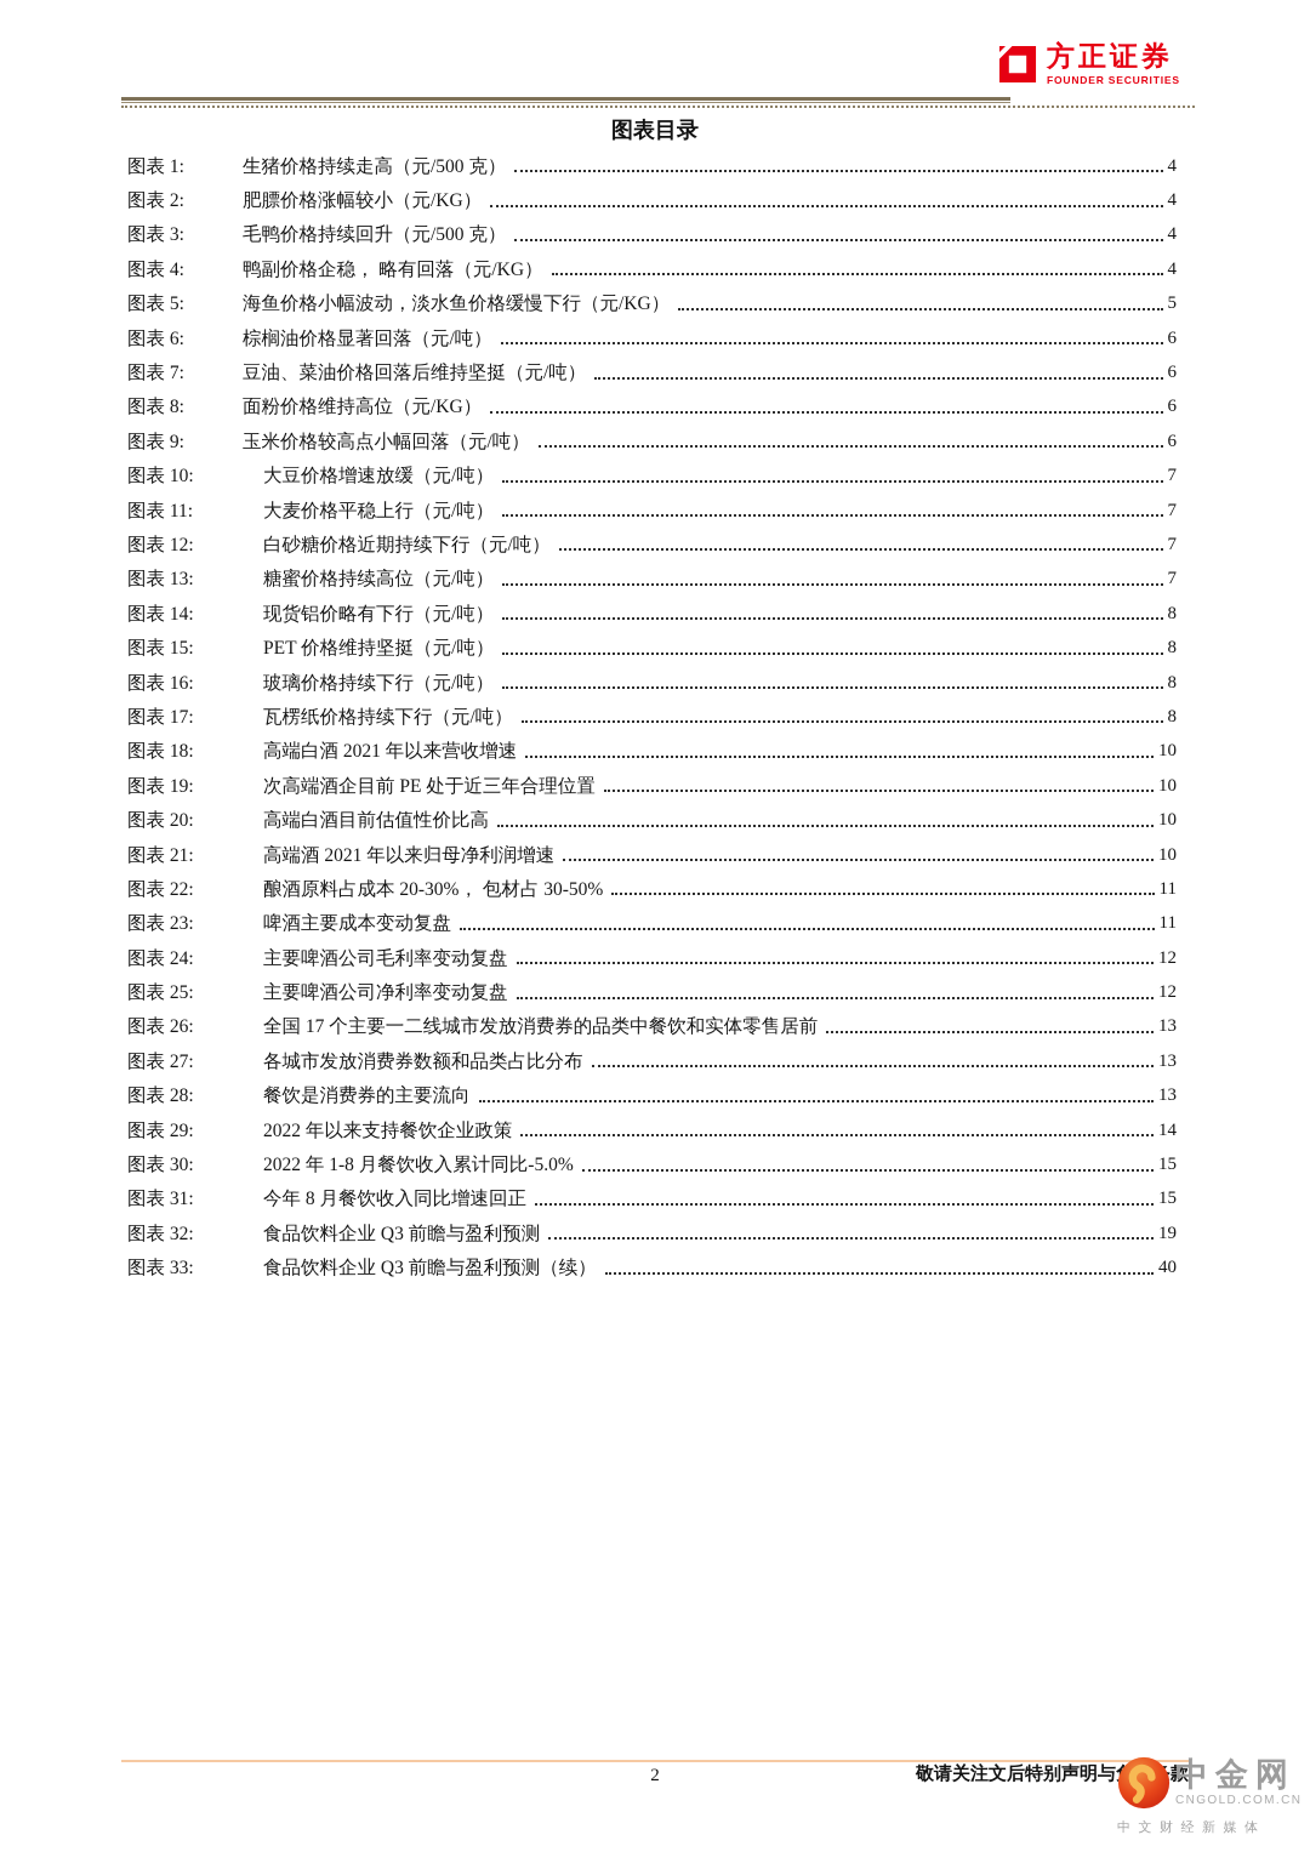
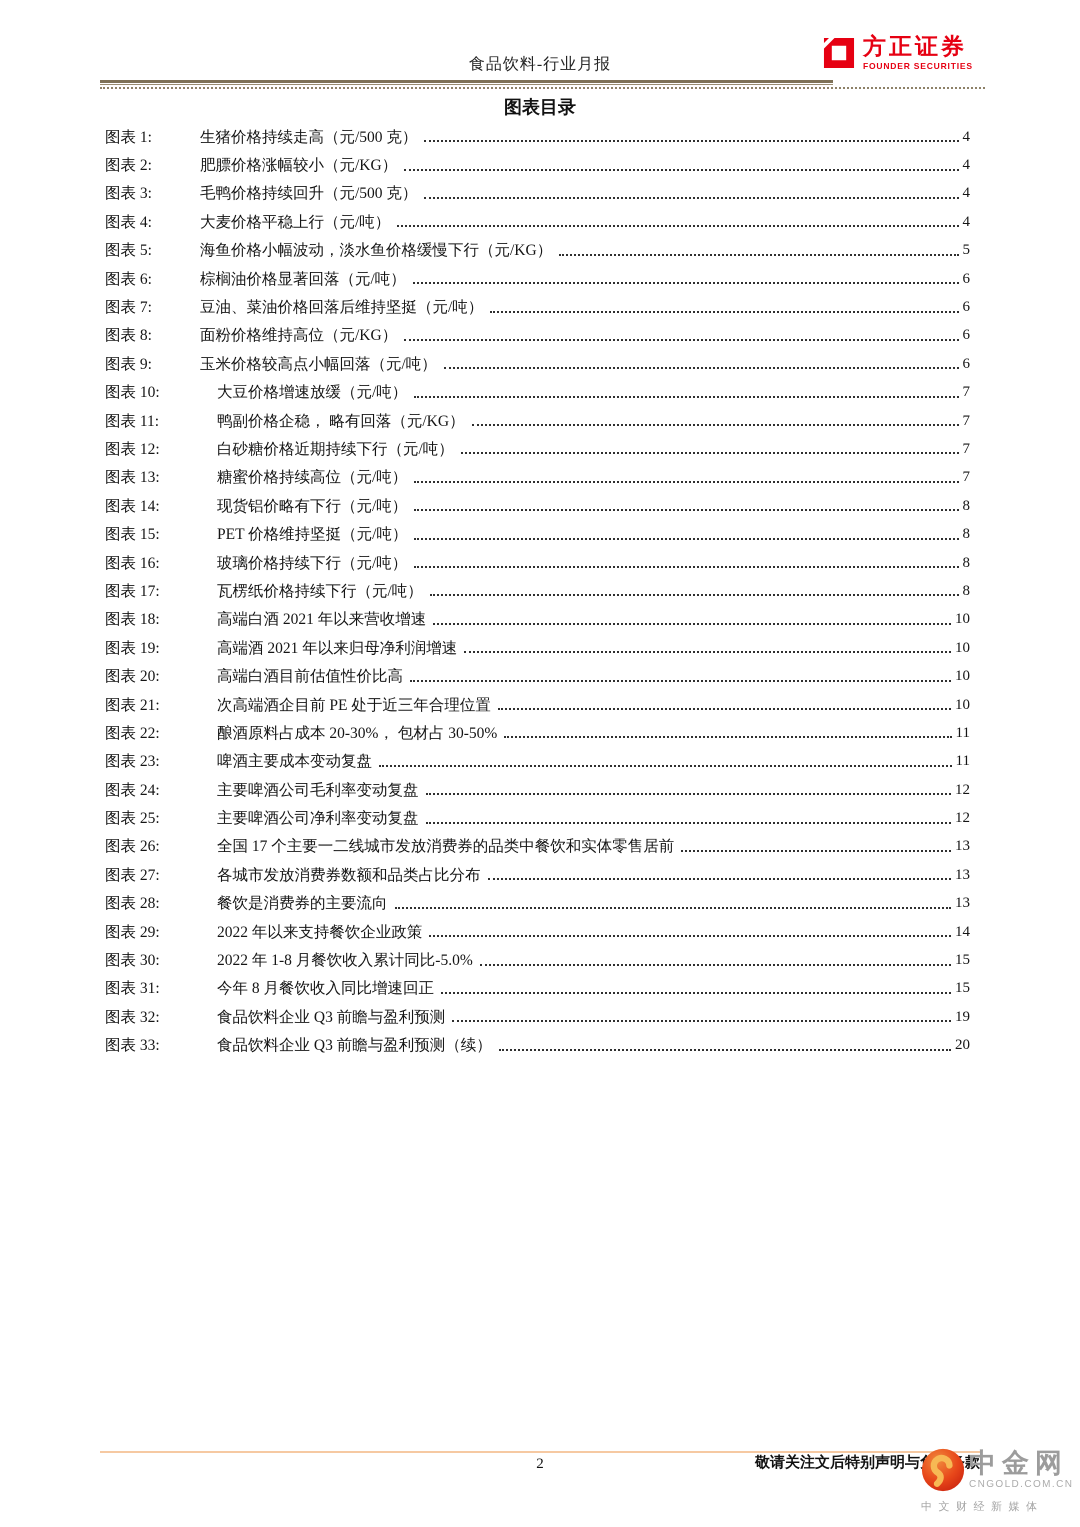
+ 食品饮料-行业月报
  方正证券
  FOUNDER SECURITIES
  图表目录
  图表 1:
  生猪价格持续走高（元/500 克）
  4
  图表 2:
  肥膘价格涨幅较小（元/KG）
  4
  图表 3:
  毛鸭价格持续回升（元/500 克）
  4
  图表 4:
- 鸭副价格企稳， 略有回落（元/KG）
+ 大麦价格平稳上行（元/吨）
  4
  图表 5:
  海鱼价格小幅波动，淡水鱼价格缓慢下行（元/KG）
  5
  图表 6:
  棕榈油价格显著回落（元/吨）
  6
  图表 7:
  豆油、菜油价格回落后维持坚挺（元/吨）
  6
  图表 8:
  面粉价格维持高位（元/KG）
  6
  图表 9:
  玉米价格较高点小幅回落（元/吨）
  6
  图表 10:
  大豆价格增速放缓（元/吨）
  7
  图表 11:
- 大麦价格平稳上行（元/吨）
+ 鸭副价格企稳， 略有回落（元/KG）
  7
  图表 12:
  白砂糖价格近期持续下行（元/吨）
  7
  图表 13:
  糖蜜价格持续高位（元/吨）
  7
  图表 14:
  现货铝价略有下行（元/吨）
  8
  图表 15:
  PET 价格维持坚挺（元/吨）
  8
  图表 16:
  玻璃价格持续下行（元/吨）
  8
  图表 17:
  瓦楞纸价格持续下行（元/吨）
  8
  图表 18:
  高端白酒 2021 年以来营收增速
  10
  图表 19:
- 次高端酒企目前 PE 处于近三年合理位置
+ 高端酒 2021 年以来归母净利润增速
  10
  图表 20:
  高端白酒目前估值性价比高
  10
  图表 21:
- 高端酒 2021 年以来归母净利润增速
+ 次高端酒企目前 PE 处于近三年合理位置
  10
  图表 22:
  酿酒原料占成本 20-30%， 包材占 30-50%
  11
  图表 23:
  啤酒主要成本变动复盘
  11
  图表 24:
  主要啤酒公司毛利率变动复盘
  12
  图表 25:
  主要啤酒公司净利率变动复盘
  12
  图表 26:
  全国 17 个主要一二线城市发放消费券的品类中餐饮和实体零售居前
  13
  图表 27:
  各城市发放消费券数额和品类占比分布
  13
  图表 28:
  餐饮是消费券的主要流向
  13
  图表 29:
  2022 年以来支持餐饮企业政策
  14
  图表 30:
  2022 年 1-8 月餐饮收入累计同比-5.0%
  15
  图表 31:
  今年 8 月餐饮收入同比增速回正
  15
  图表 32:
  食品饮料企业 Q3 前瞻与盈利预测
  19
  图表 33:
  食品饮料企业 Q3 前瞻与盈利预测（续）
- 40
+ 20
  2
  敬请关注文后特别声明与款
  中金网
  CNGOLD.COM.CN
  中文财经新媒体
